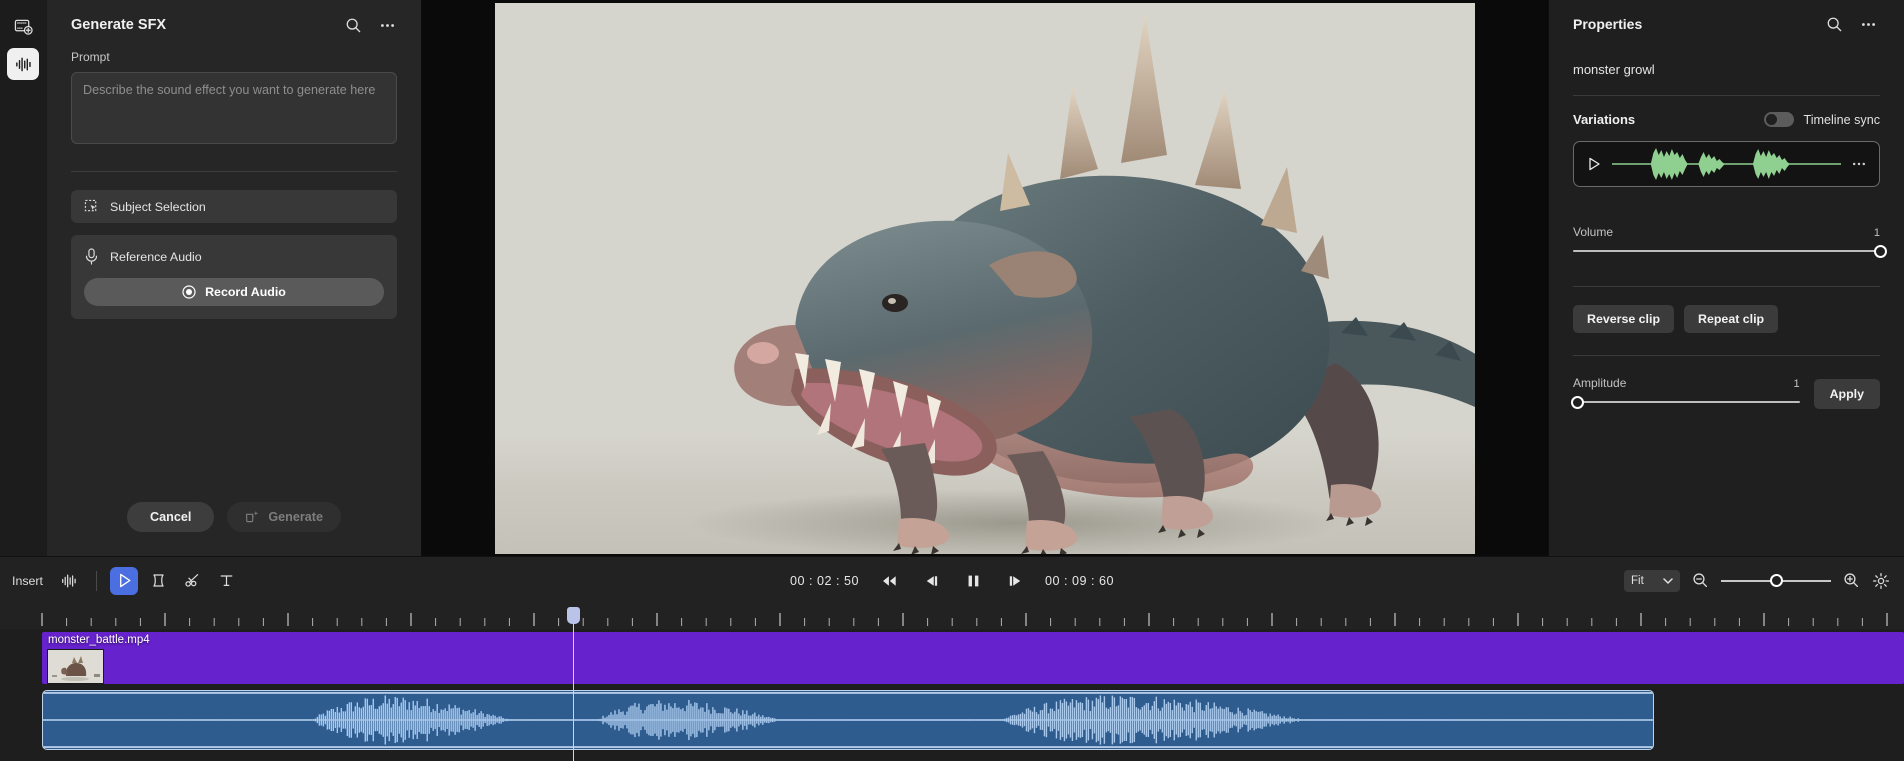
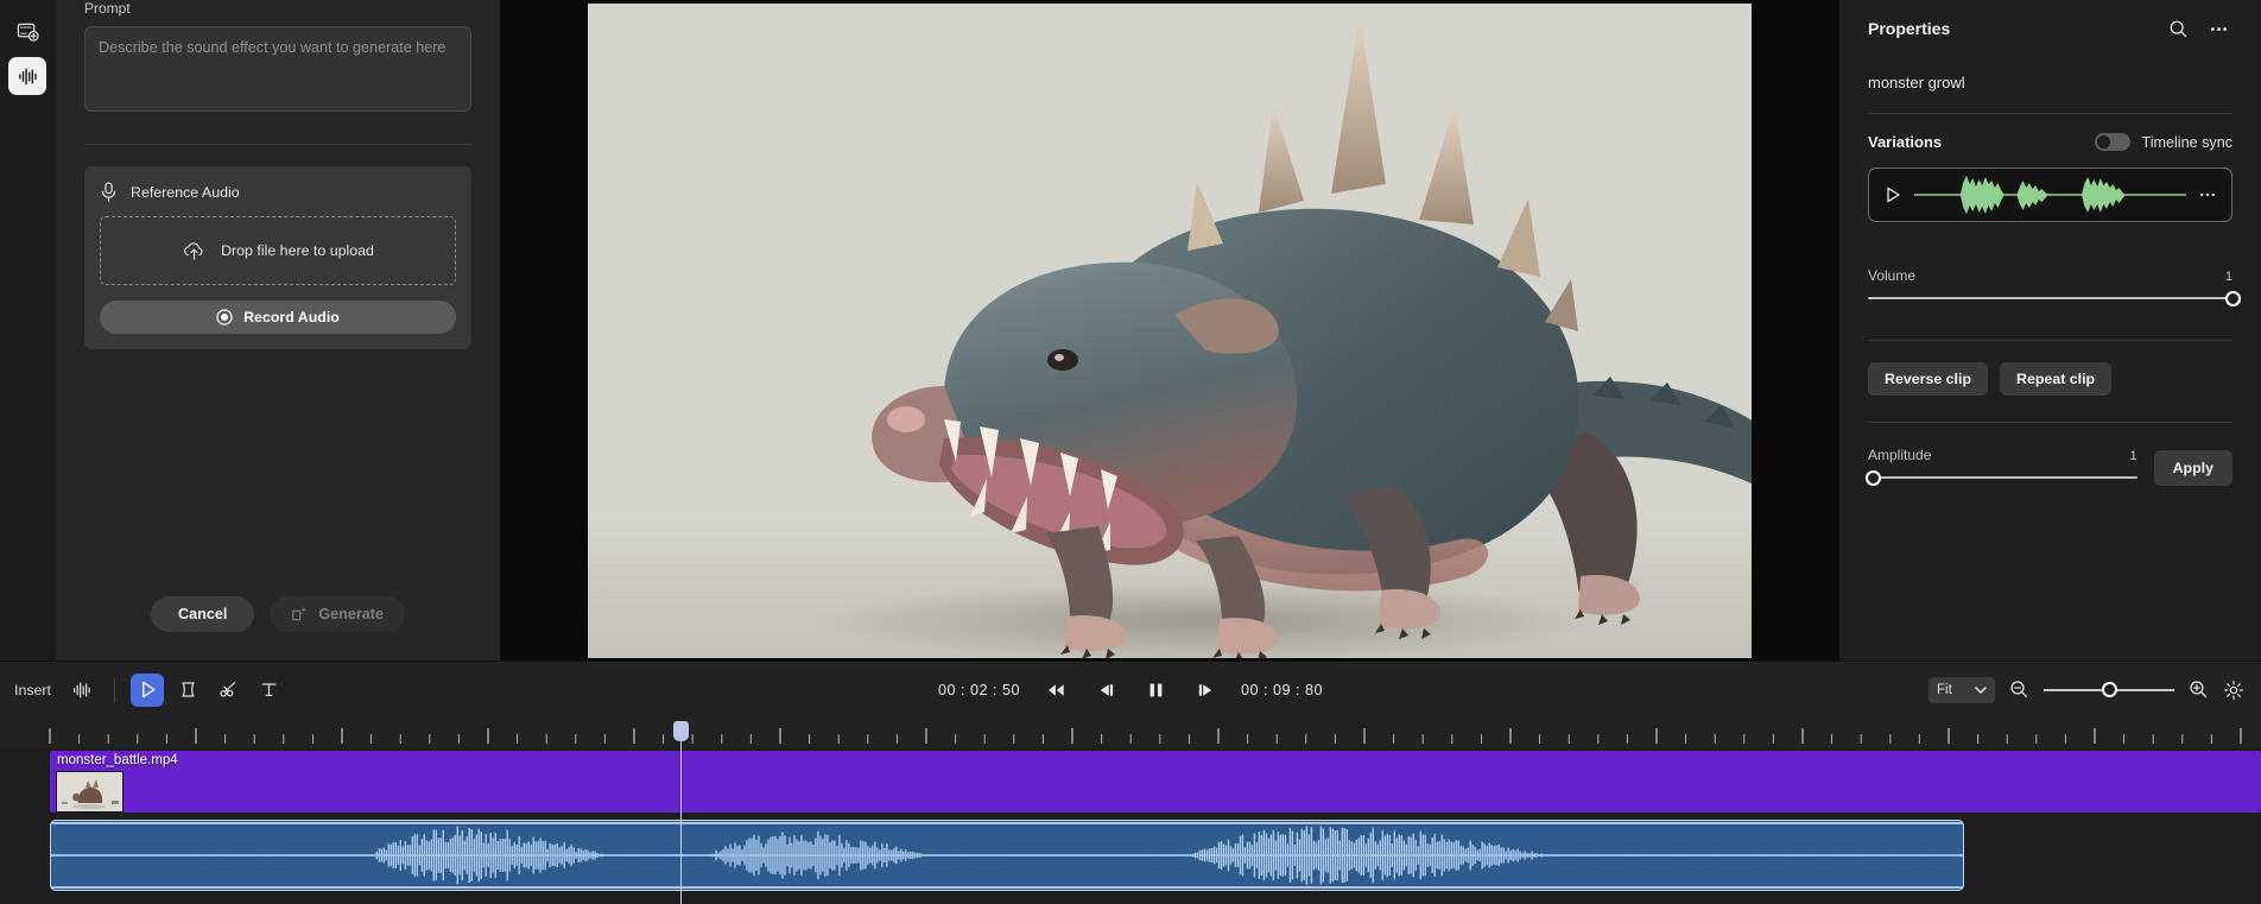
- Generate SFX
  Prompt
  Describe the sound effect you want to generate here
- Subject Selection
  Reference Audio
+ Drop file here to upload
  Record Audio
  Cancel
  Generate
  Properties
  monster growl
  Variations
  Timeline sync
  Volume
  1
  Reverse clip
  Repeat clip
  Amplitude
  1
  Apply
  Insert
  00 : 02 : 50
- 00 : 09 : 60
+ 00 : 09 : 80
  Fit
  monster_battle.mp4
